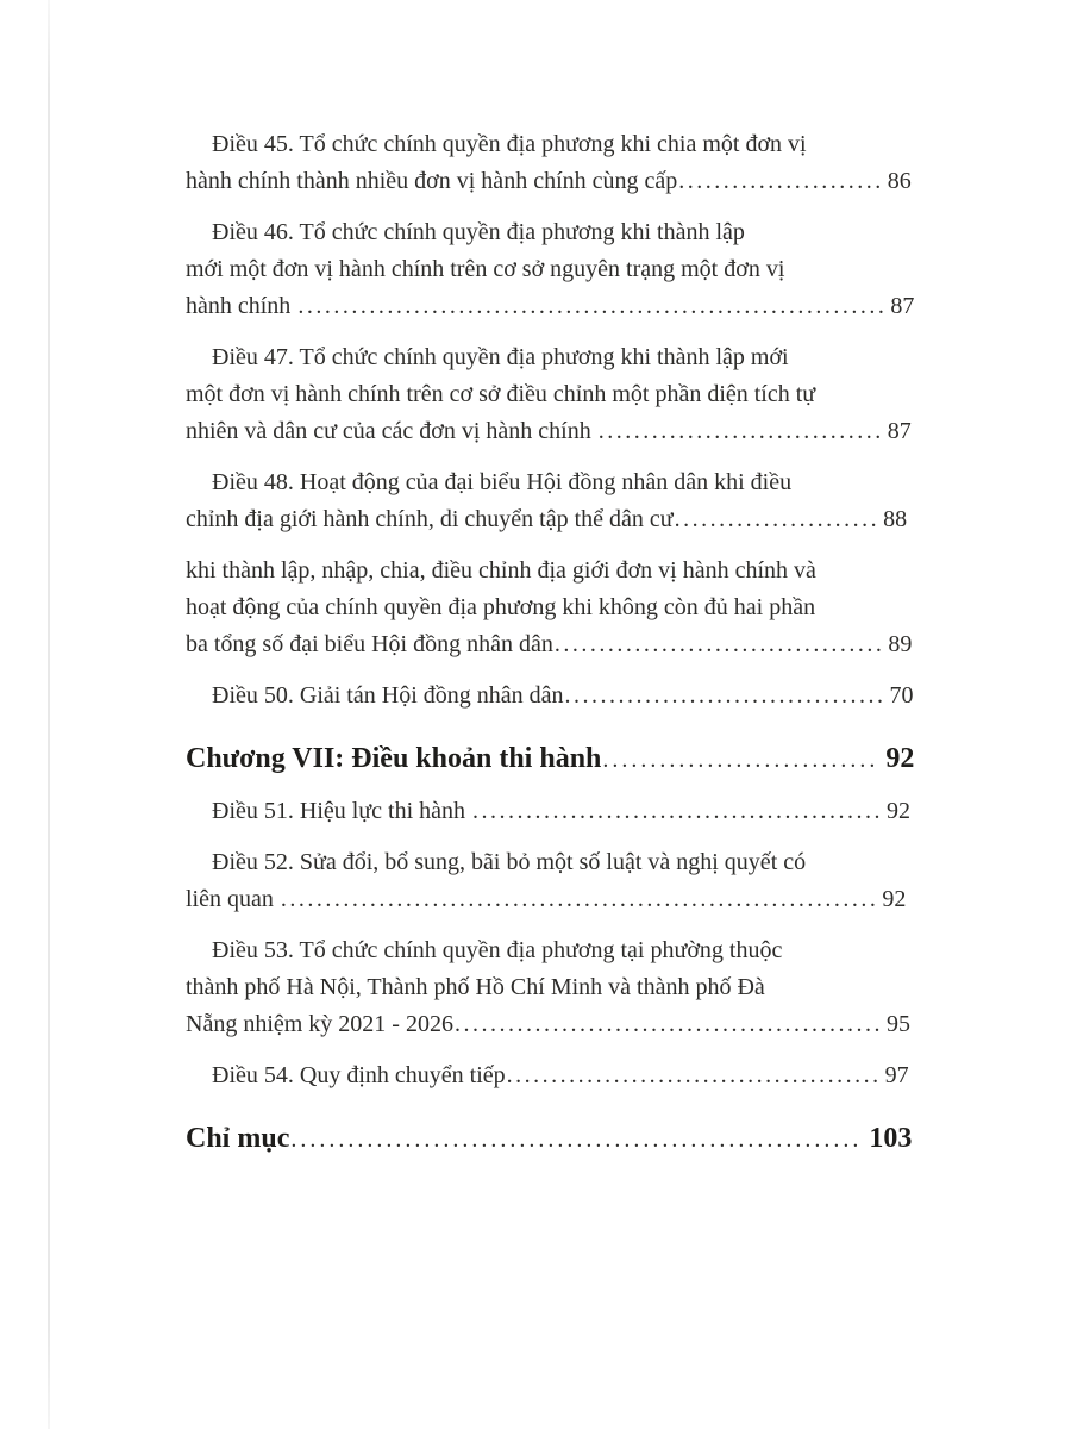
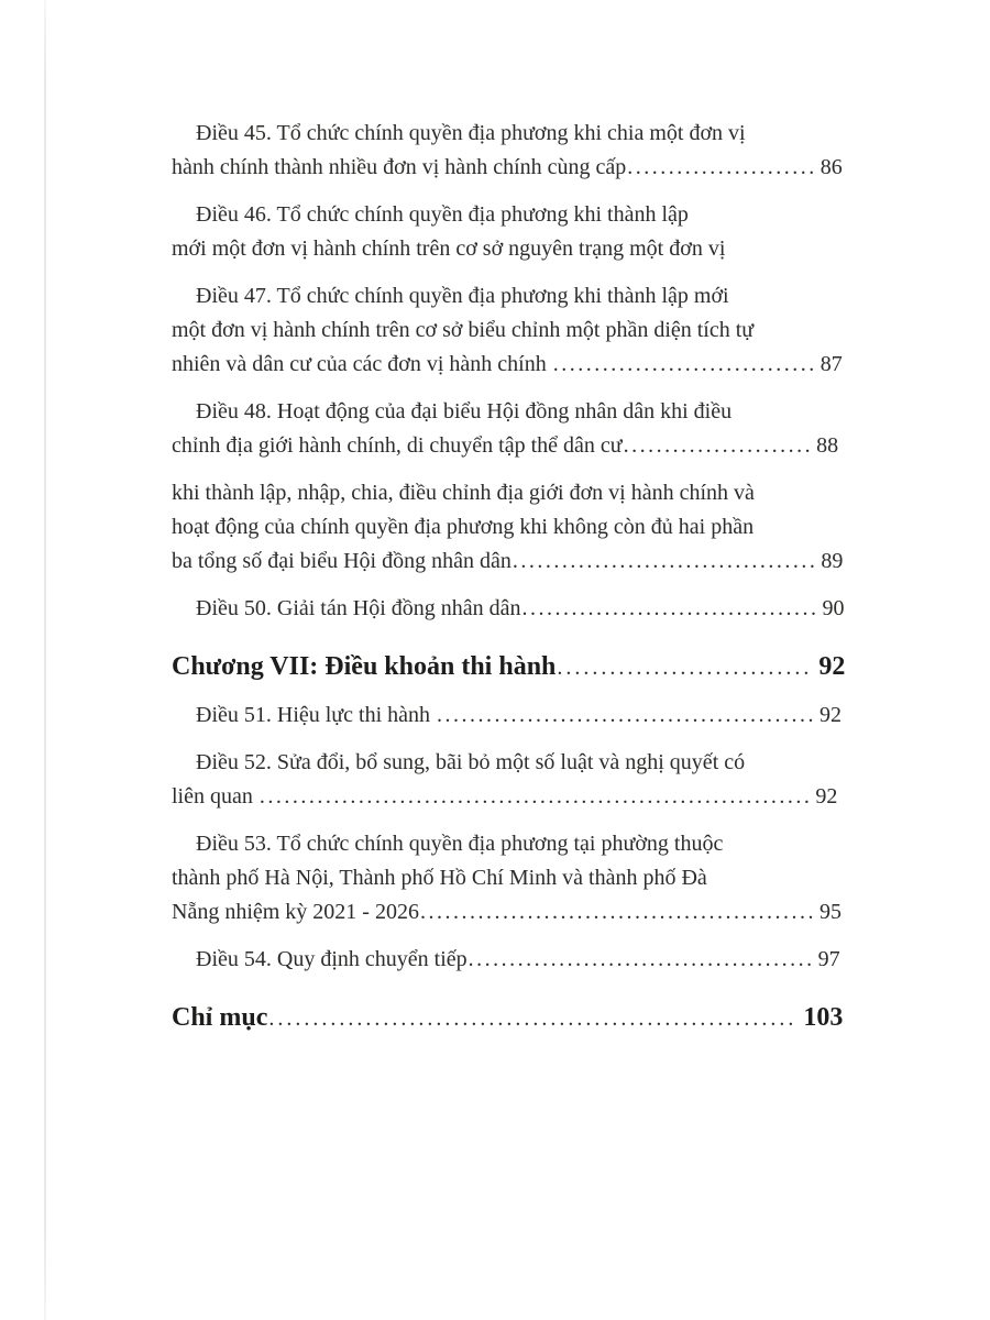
  Điều 45. Tổ chức chính quyền địa phương khi chia một đơn vị
  hành chính thành nhiều đơn vị hành chính cùng cấp....................... 86
  Điều 46. Tổ chức chính quyền địa phương khi thành lập
  mới một đơn vị hành chính trên cơ sở nguyên trạng một đơn vị
- hành chính .................................................................. 87
  Điều 47. Tổ chức chính quyền địa phương khi thành lập mới
- một đơn vị hành chính trên cơ sở điều chỉnh một phần diện tích tự
+ một đơn vị hành chính trên cơ sở biểu chỉnh một phần diện tích tự
  nhiên và dân cư của các đơn vị hành chính ................................ 87
  Điều 48. Hoạt động của đại biểu Hội đồng nhân dân khi điều
  chỉnh địa giới hành chính, di chuyển tập thể dân cư....................... 88
  khi thành lập, nhập, chia, điều chỉnh địa giới đơn vị hành chính và
  hoạt động của chính quyền địa phương khi không còn đủ hai phần
  ba tổng số đại biểu Hội đồng nhân dân..................................... 89
- Điều 50. Giải tán Hội đồng nhân dân.................................... 70
+ Điều 50. Giải tán Hội đồng nhân dân.................................... 90
  Chương VII: Điều khoản thi hành............................. 92
  Điều 51. Hiệu lực thi hành .............................................. 92
  Điều 52. Sửa đổi, bổ sung, bãi bỏ một số luật và nghị quyết có
  liên quan ................................................................... 92
  Điều 53. Tổ chức chính quyền địa phương tại phường thuộc
  thành phố Hà Nội, Thành phố Hồ Chí Minh và thành phố Đà
  Nẵng nhiệm kỳ 2021 - 2026................................................ 95
  Điều 54. Quy định chuyển tiếp.......................................... 97
  Chỉ mục............................................................ 103
